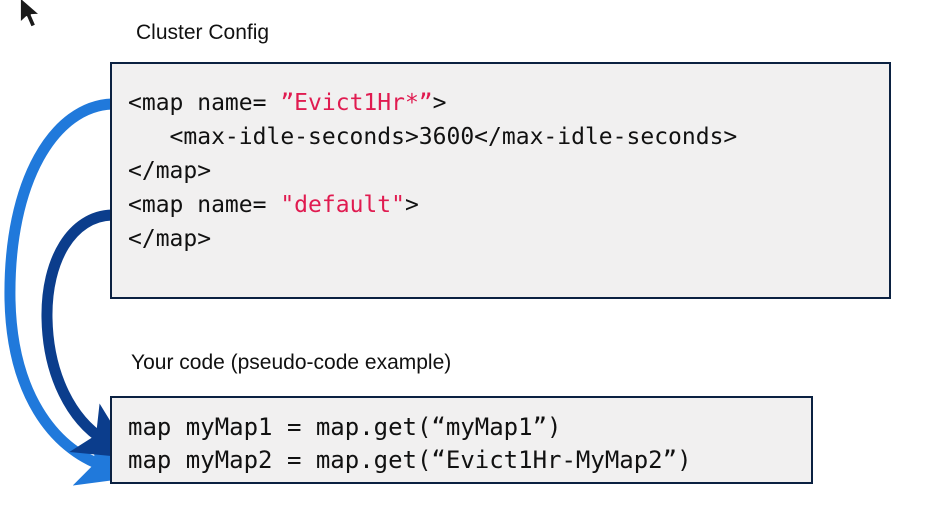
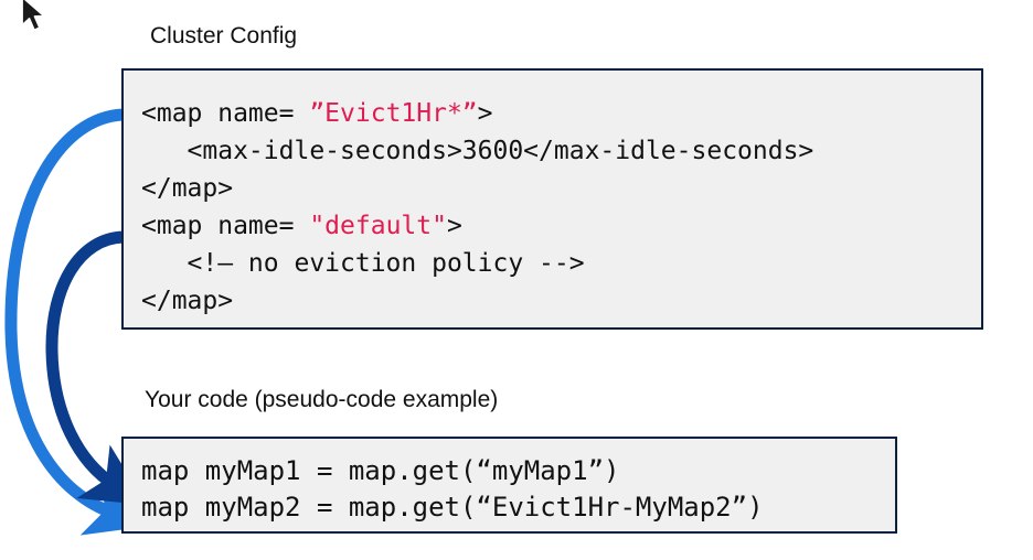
  Cluster Config
  <map name= ”Evict1Hr*”>
  <max-idle-seconds>3600</max-idle-seconds>
  </map>
  <map name= "default">
+ <!– no eviction policy -->
  </map>
  Your code (pseudo-code example)
  map myMap1 = map.get(“myMap1”)
  map myMap2 = map.get(“Evict1Hr-MyMap2”)
